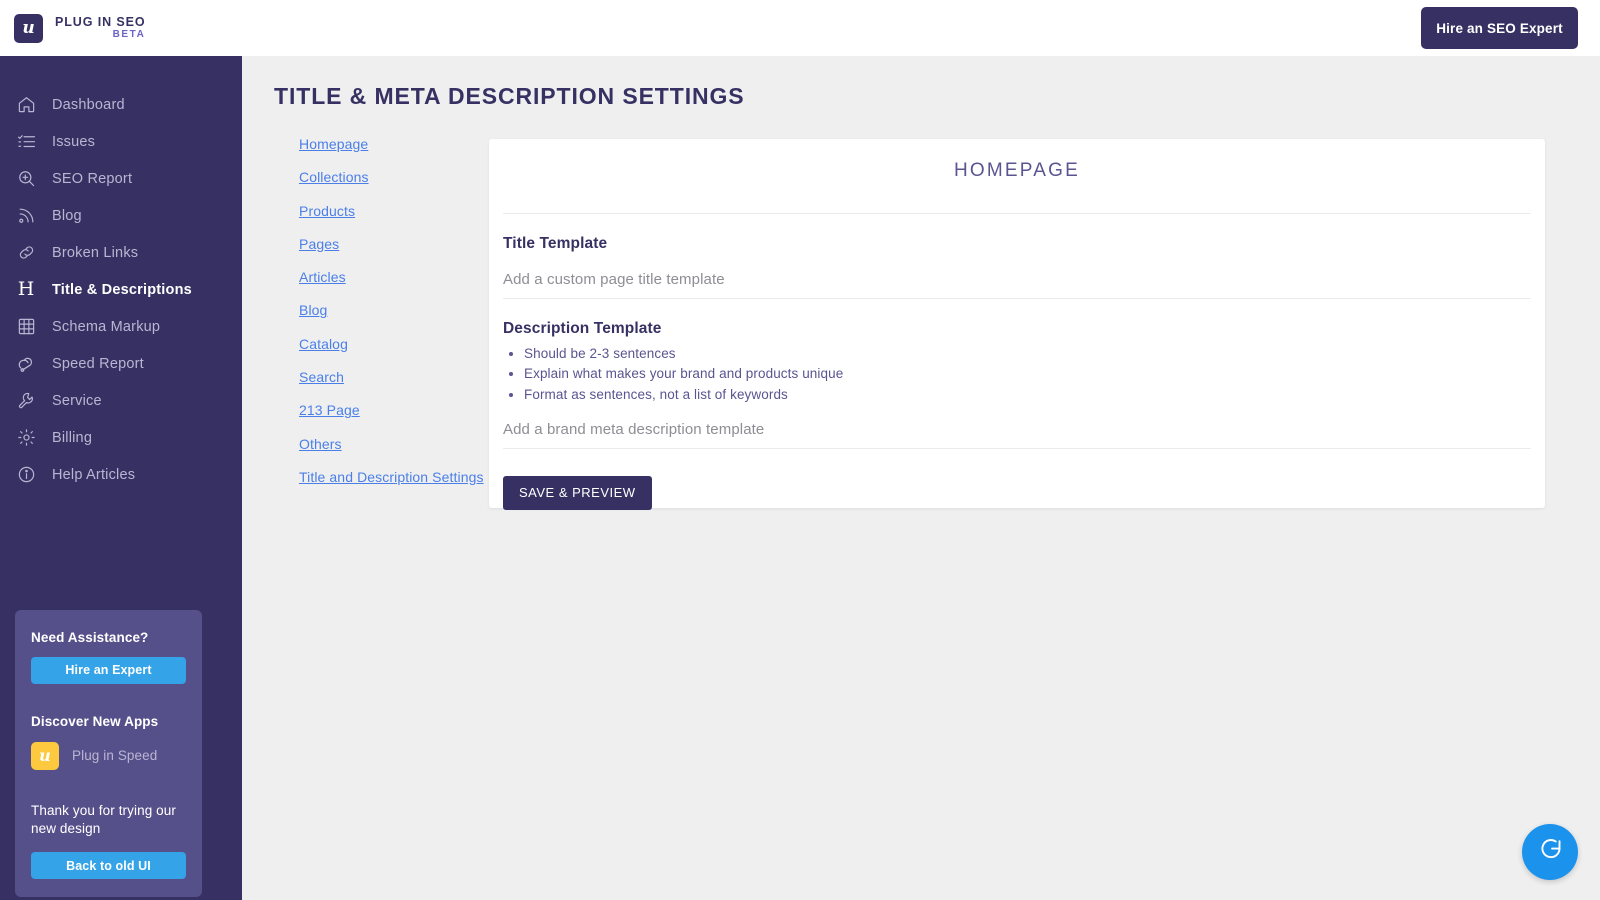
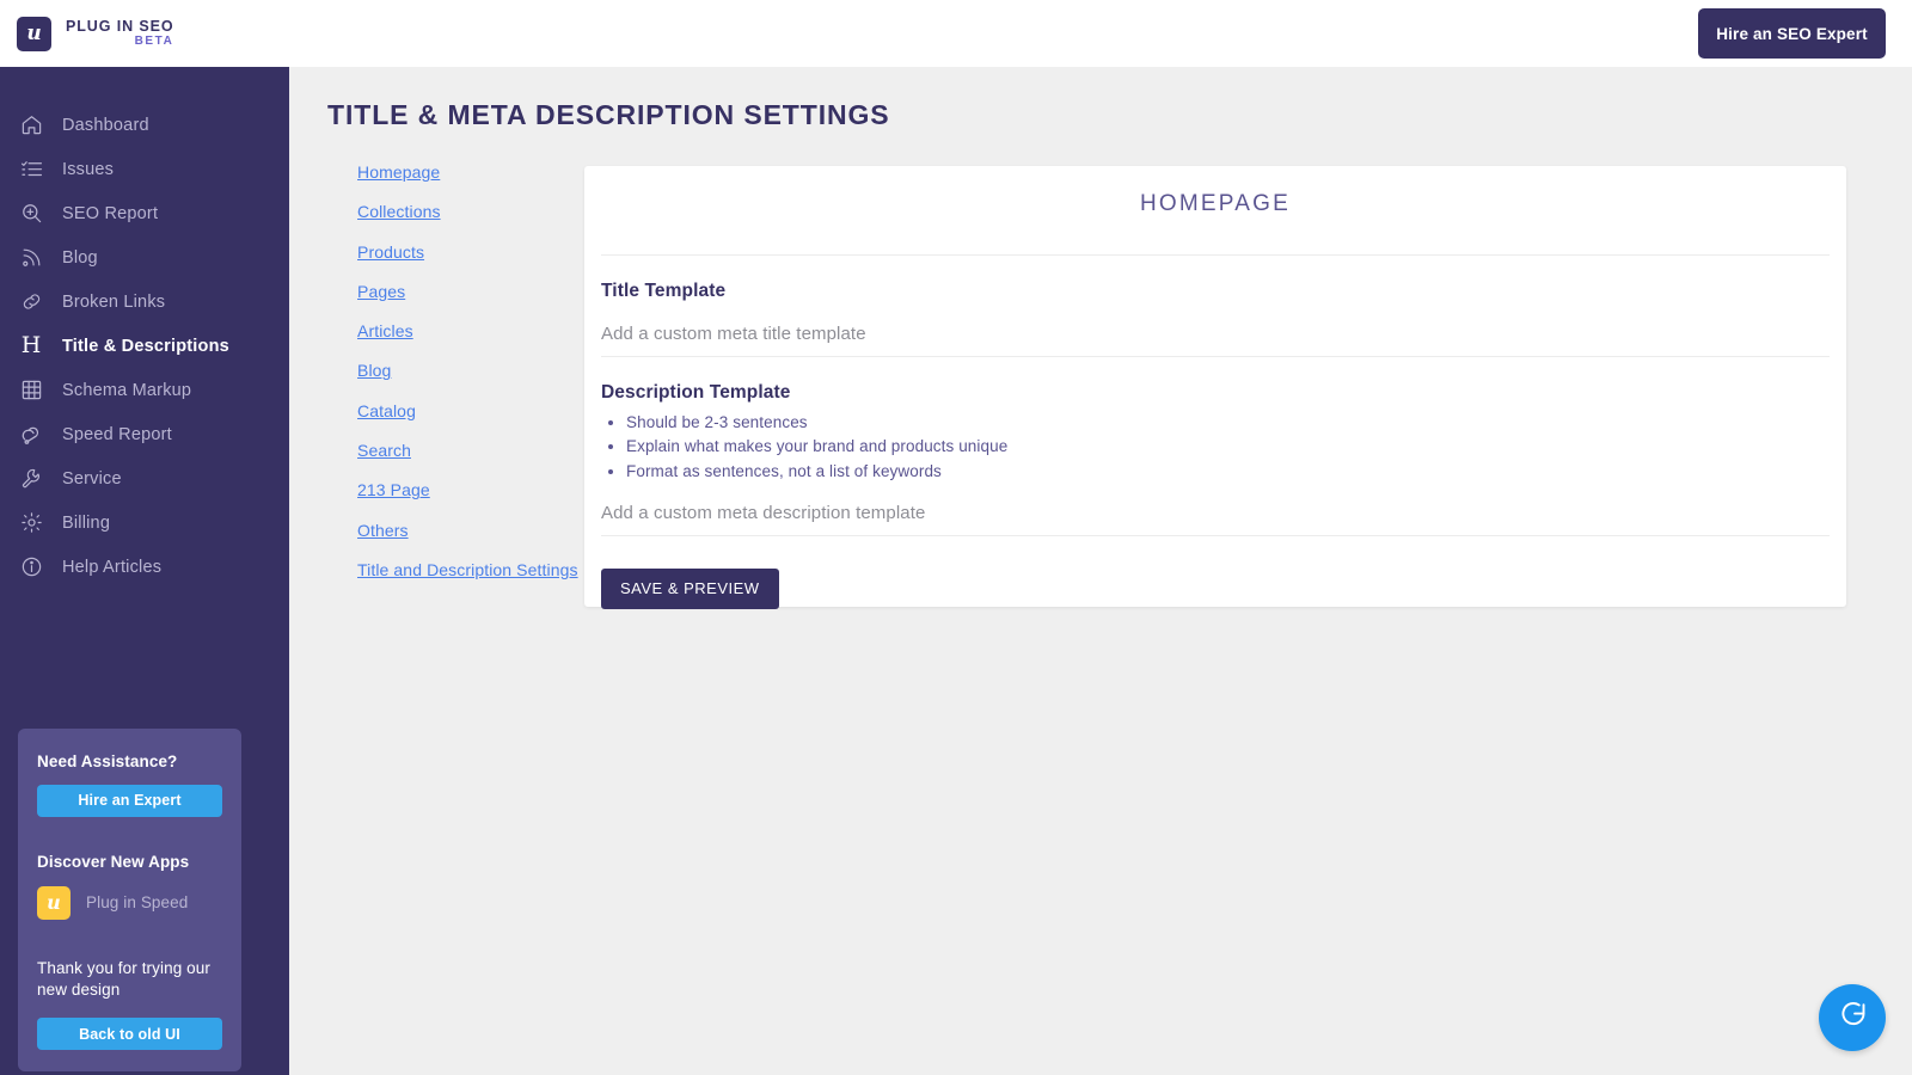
  u
  PLUG IN SEO
  BETA
  Hire an SEO Expert
  Dashboard
  Issues
  SEO Report
  Blog
  Broken Links
  H
  Title & Descriptions
  Schema Markup
  Speed Report
  Service
  Billing
  Help Articles
  Need Assistance?
  Hire an Expert
  Discover New Apps
  u
  Plug in Speed
  Thank you for trying our new design
  Back to old UI
  TITLE & META DESCRIPTION SETTINGS
  Homepage
  Collections
  Products
  Pages
  Articles
  Blog
  Catalog
  Search
  213 Page
  Others
  Title and Description Settings
  HOMEPAGE
  Title Template
- Add a custom page title template
+ Add a custom meta title template
  Description Template
  Should be 2-3 sentences
  Explain what makes your brand and products unique
  Format as sentences, not a list of keywords
- Add a brand meta description template
+ Add a custom meta description template
  SAVE & PREVIEW
